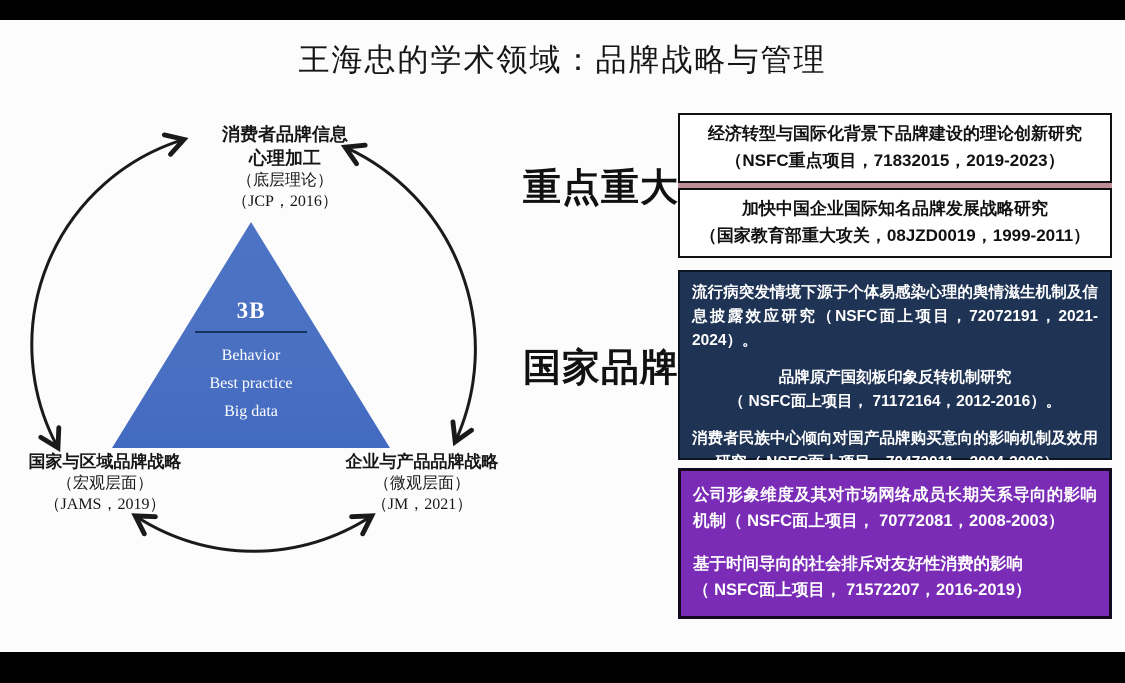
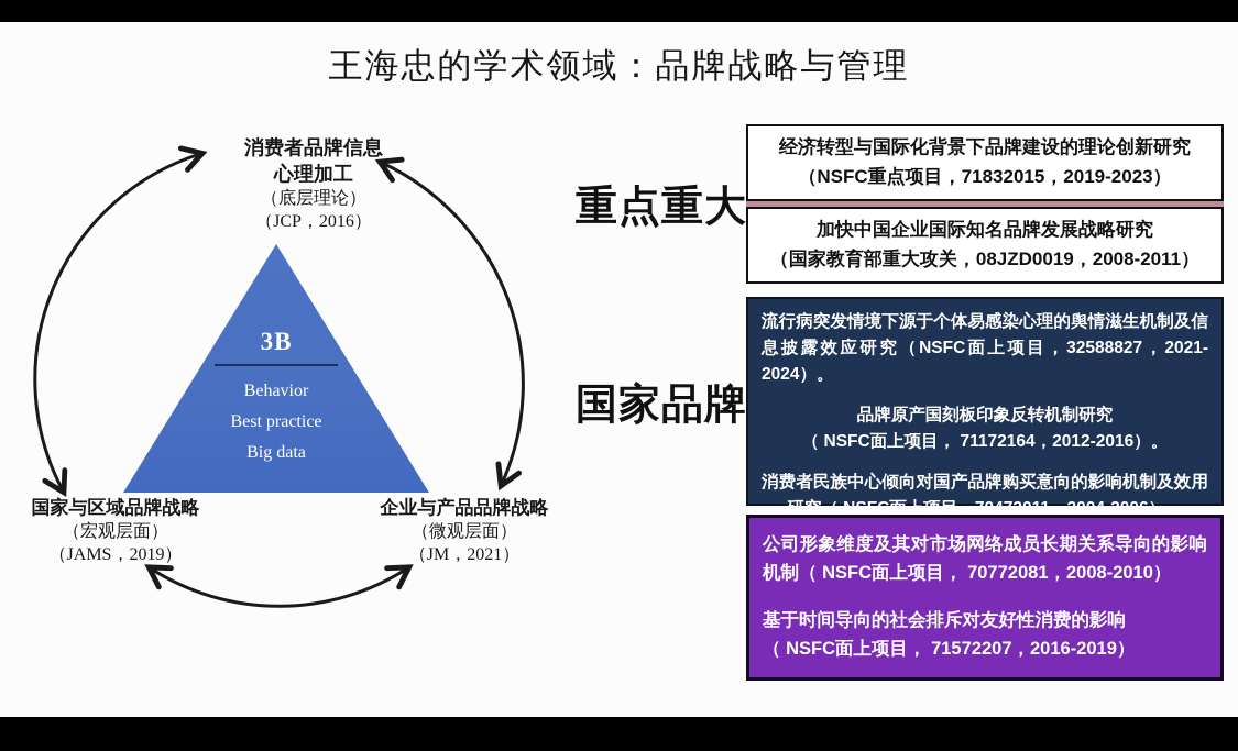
  王海忠的学术领域：品牌战略与管理
  消费者品牌信息
  心理加工
  （底层理论）
  （JCP，2016）
  国家与区域品牌战略
  （宏观层面）
  （JAMS，2019）
  企业与产品品牌战略
  （微观层面）
  （JM，2021）
  3B
  Behavior
  Best practice
  Big data
  重点重大
  国家品牌
  经济转型与国际化背景下品牌建设的理论创新研究
  （NSFC重点项目，71832015，2019-2023）
  加快中国企业国际知名品牌发展战略研究
- （国家教育部重大攻关，08JZD0019，1999-2011）
+ （国家教育部重大攻关，08JZD0019，2008-2011）
- 流行病突发情境下源于个体易感染心理的舆情滋生机制及信息披露效应研究（NSFC面上项目，72072191，2021-2024）。
+ 流行病突发情境下源于个体易感染心理的舆情滋生机制及信息披露效应研究（NSFC面上项目，32588827，2021-2024）。
  品牌原产国刻板印象反转机制研究
  （ NSFC面上项目， 71172164，2012-2016）。
  消费者民族中心倾向对国产品牌购买意向的影响机制及效用研究（ NSFC面上项目，70472011，2004-2006）。
- 公司形象维度及其对市场网络成员长期关系导向的影响机制（ NSFC面上项目， 70772081，2008-2003）
+ 公司形象维度及其对市场网络成员长期关系导向的影响机制（ NSFC面上项目， 70772081，2008-2010）
  基于时间导向的社会排斥对友好性消费的影响
  （ NSFC面上项目， 71572207，2016-2019）
